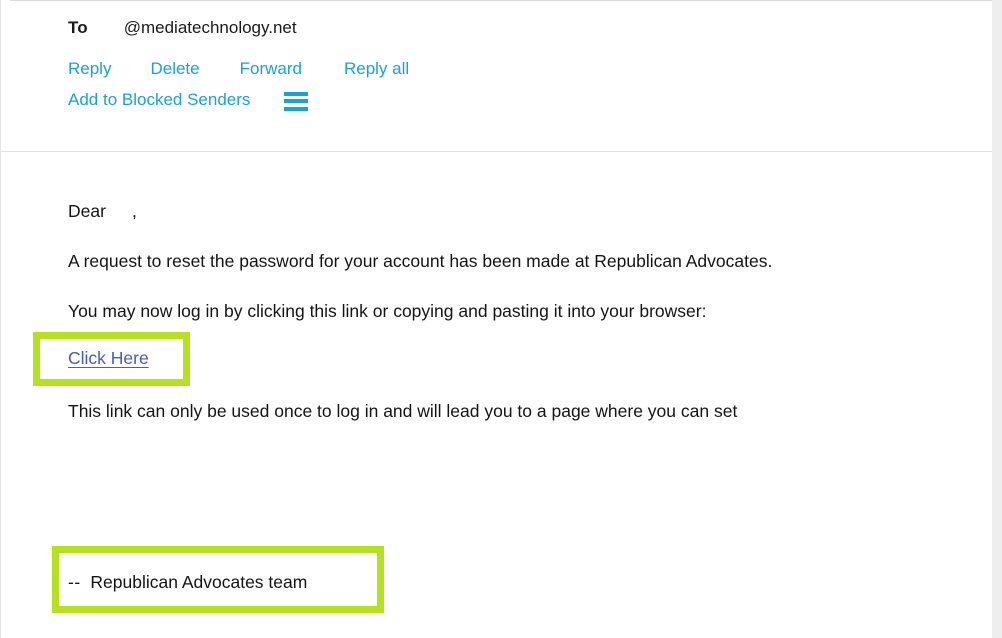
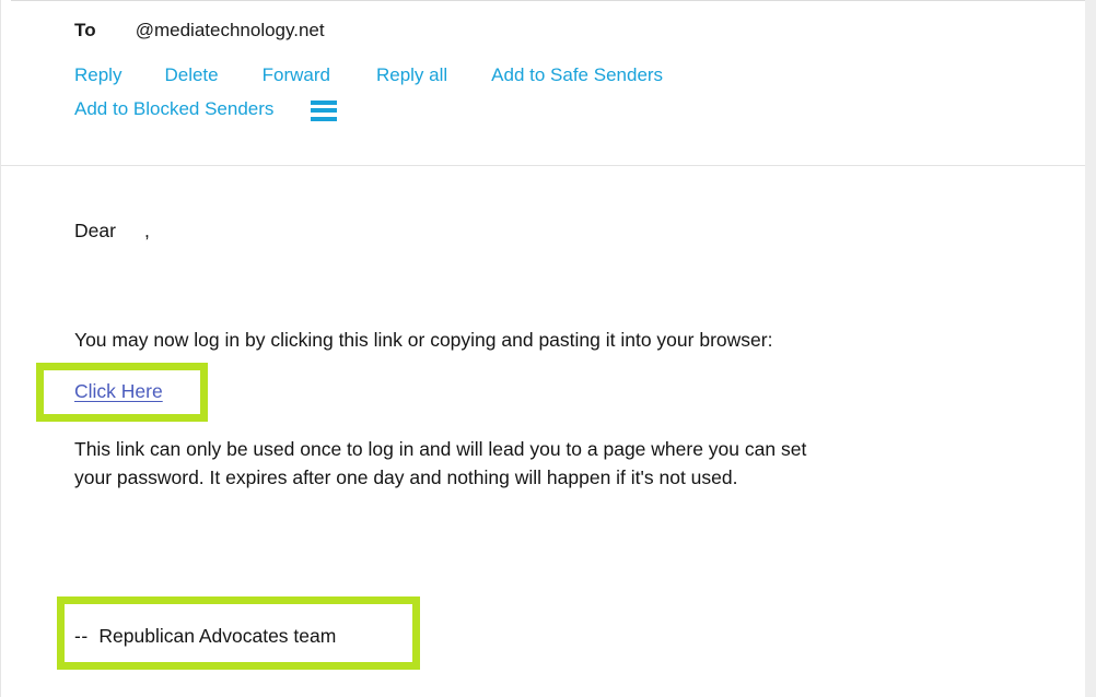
  To
  @mediatechnology.net
  Reply
  Delete
  Forward
  Reply all
+ Add to Safe Senders
  Add to Blocked Senders
  Dear ,
- A request to reset the password for your account has been made at Republican Advocates.
  You may now log in by clicking this link or copying and pasting it into your browser:
  Click Here
  This link can only be used once to log in and will lead you to a page where you can set
+ your password. It expires after one day and nothing will happen if it's not used.
  -- Republican Advocates team
